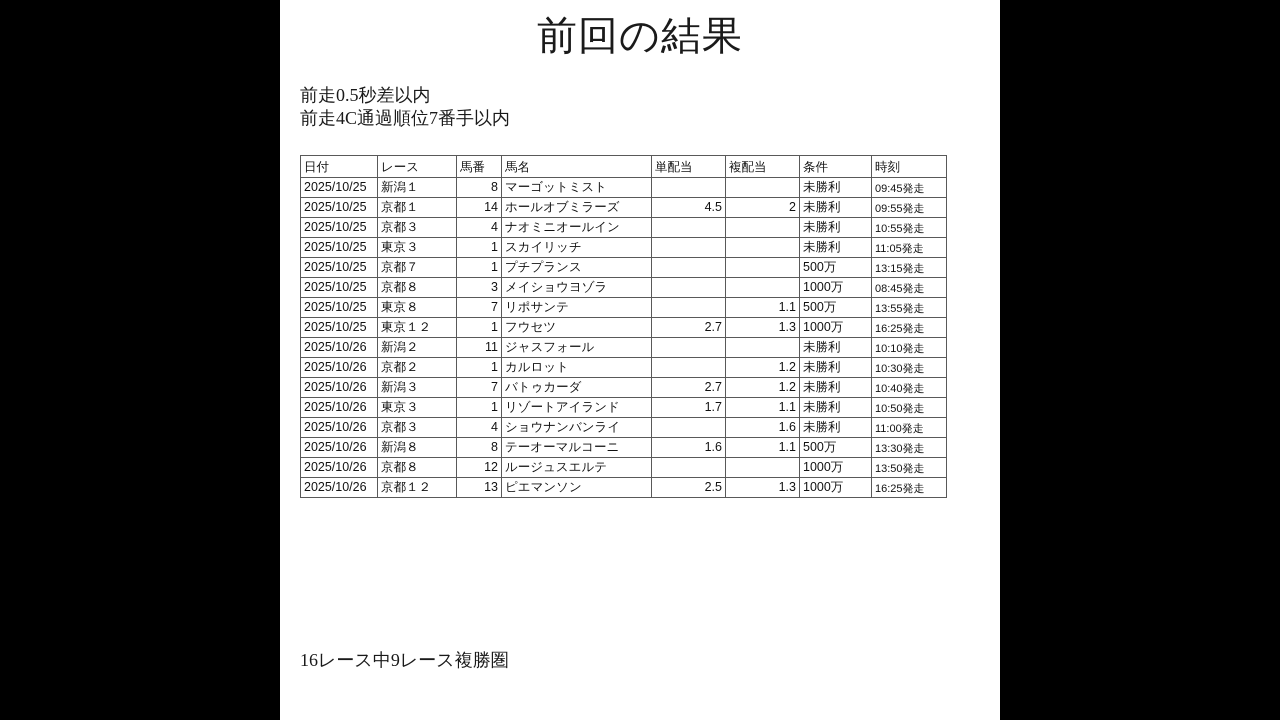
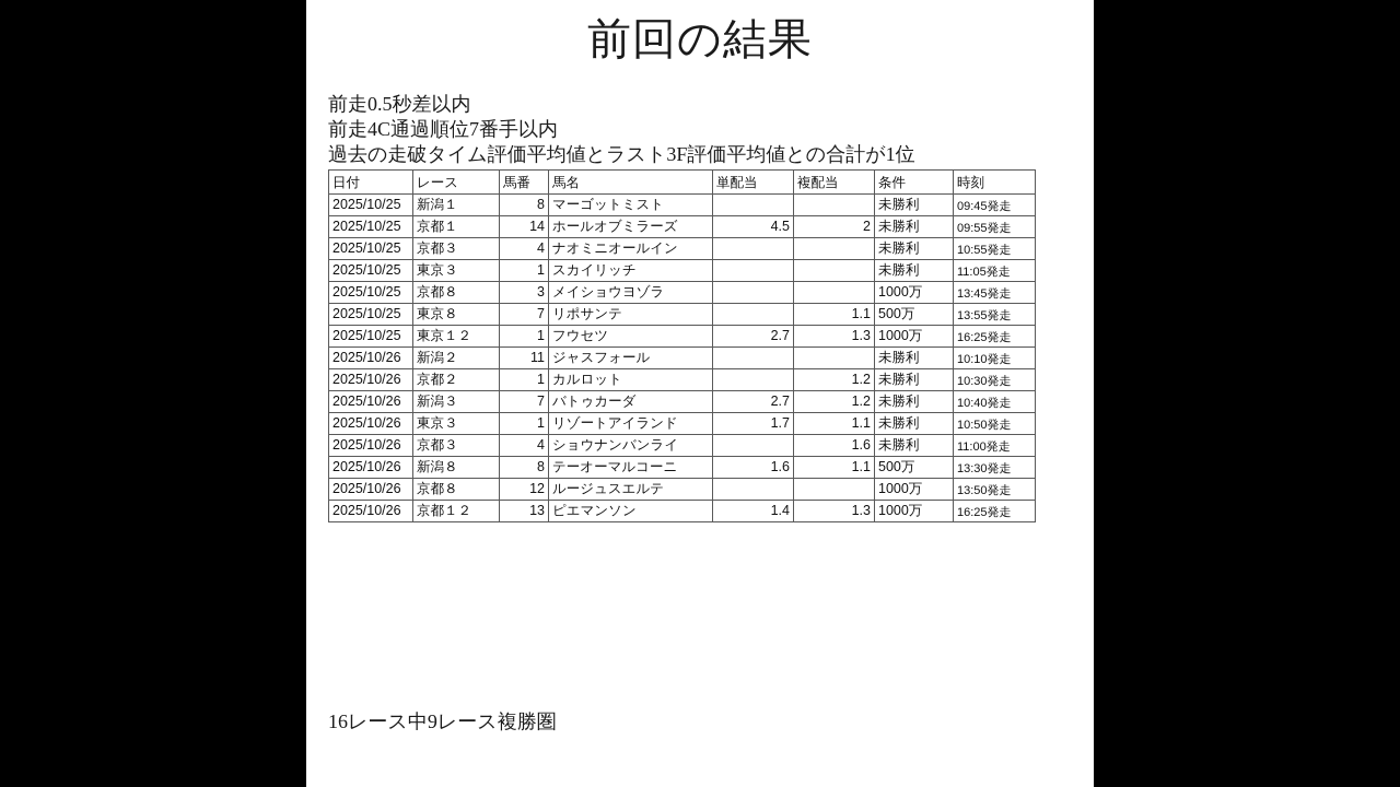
  前回の結果
  前走0.5秒差以内
  前走4C通過順位7番手以内
+ 過去の走破タイム評価平均値とラスト3F評価平均値との合計が1位
  日付	レース	馬番	馬名	単配当	複配当	条件	時刻
  2025/10/25	新潟１	8	マーゴットミスト			未勝利	09:45発走
  2025/10/25	京都１	14	ホールオブミラーズ	4.5	2	未勝利	09:55発走
  2025/10/25	京都３	4	ナオミニオールイン			未勝利	10:55発走
  2025/10/25	東京３	1	スカイリッチ			未勝利	11:05発走
- 2025/10/25	京都７	1	プチプランス			500万	13:15発走
- 2025/10/25	京都８	3	メイショウヨゾラ			1000万	08:45発走
+ 2025/10/25	京都８	3	メイショウヨゾラ			1000万	13:45発走
  2025/10/25	東京８	7	リポサンテ		1.1	500万	13:55発走
  2025/10/25	東京１２	1	フウセツ	2.7	1.3	1000万	16:25発走
  2025/10/26	新潟２	11	ジャスフォール			未勝利	10:10発走
  2025/10/26	京都２	1	カルロット		1.2	未勝利	10:30発走
  2025/10/26	新潟３	7	バトゥカーダ	2.7	1.2	未勝利	10:40発走
  2025/10/26	東京３	1	リゾートアイランド	1.7	1.1	未勝利	10:50発走
  2025/10/26	京都３	4	ショウナンバンライ		1.6	未勝利	11:00発走
  2025/10/26	新潟８	8	テーオーマルコーニ	1.6	1.1	500万	13:30発走
  2025/10/26	京都８	12	ルージュスエルテ			1000万	13:50発走
- 2025/10/26	京都１２	13	ピエマンソン	2.5	1.3	1000万	16:25発走
+ 2025/10/26	京都１２	13	ピエマンソン	1.4	1.3	1000万	16:25発走
  16レース中9レース複勝圏
